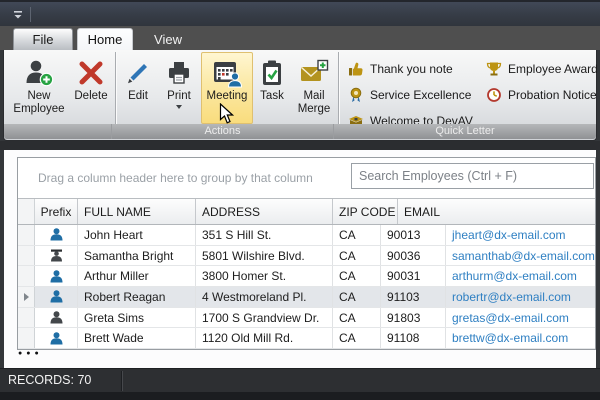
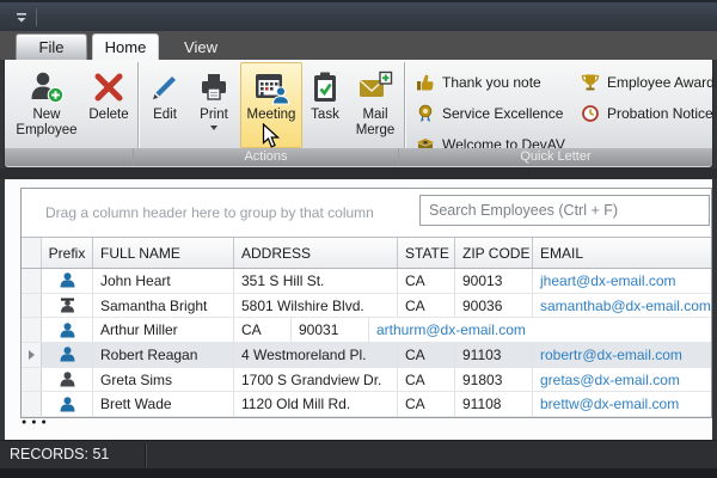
  File
  Home
  View
  New Employee
  Delete
  Edit
  Print
  Meeting
  Task
  Mail Merge
  Thank you note
  Employee Award
  Service Excellence
  Probation Notice
  Welcome to DevAV
  Actions
  Quick Letter
  Drag a column header here to group by that column
  Search Employees (Ctrl + F)
  Prefix
  FULL NAME
  ADDRESS
+ STATE
  ZIP CODE
  EMAIL
  John Heart
  351 S Hill St.
  CA
  90013
  jheart@dx-email.com
  Samantha Bright
  5801 Wilshire Blvd.
  CA
  90036
  samanthab@dx-email.com
  Arthur Miller
- 3800 Homer St.
  CA
  90031
  arthurm@dx-email.com
  Robert Reagan
  4 Westmoreland Pl.
  CA
  91103
  robertr@dx-email.com
  Greta Sims
  1700 S Grandview Dr.
  CA
  91803
  gretas@dx-email.com
  Brett Wade
  1120 Old Mill Rd.
  CA
  91108
  brettw@dx-email.com
- RECORDS: 70
+ RECORDS: 51
